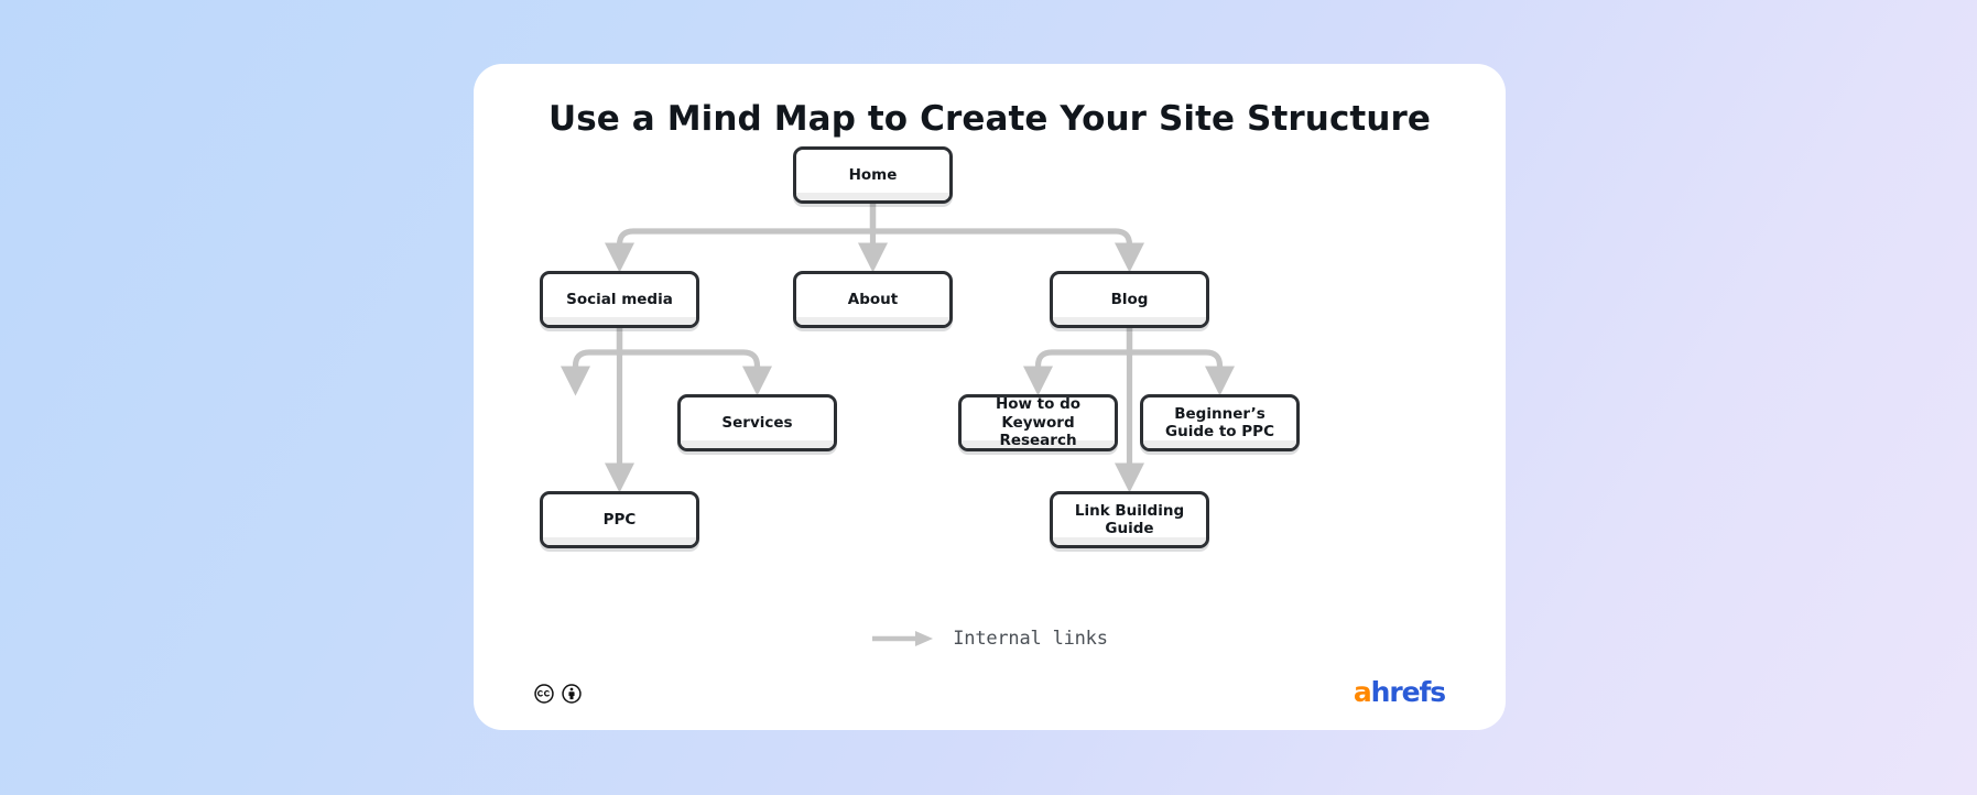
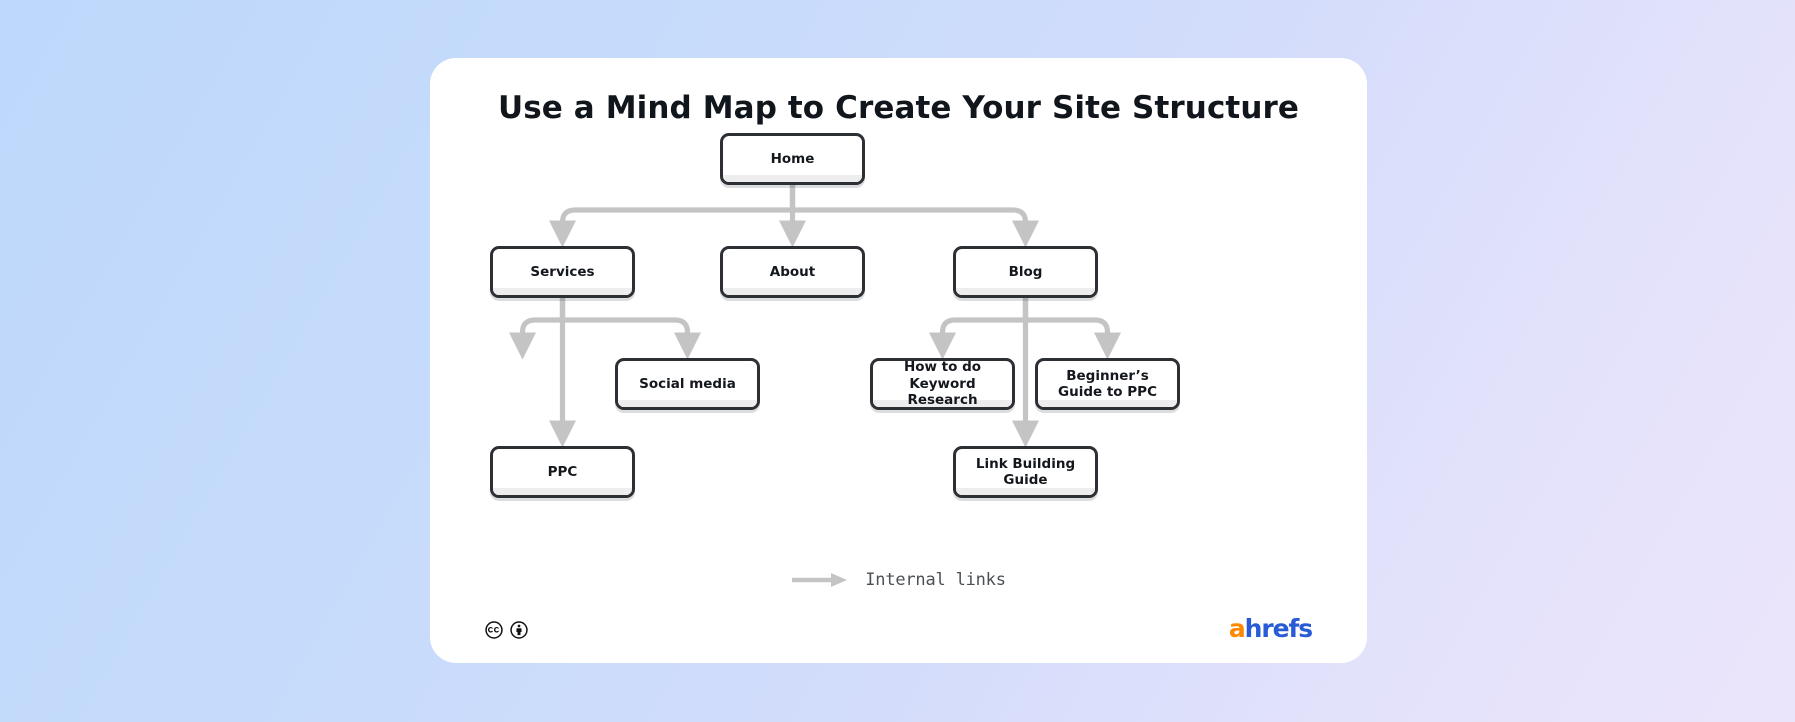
  Use a Mind Map to Create Your Site Structure
  Home
- Social media
+ Services
  About
  Blog
- Services
+ Social media
  How to do Keyword Research
  Beginner’s Guide to PPC
  PPC
  Link Building Guide
  Internal links
  ahrefs
